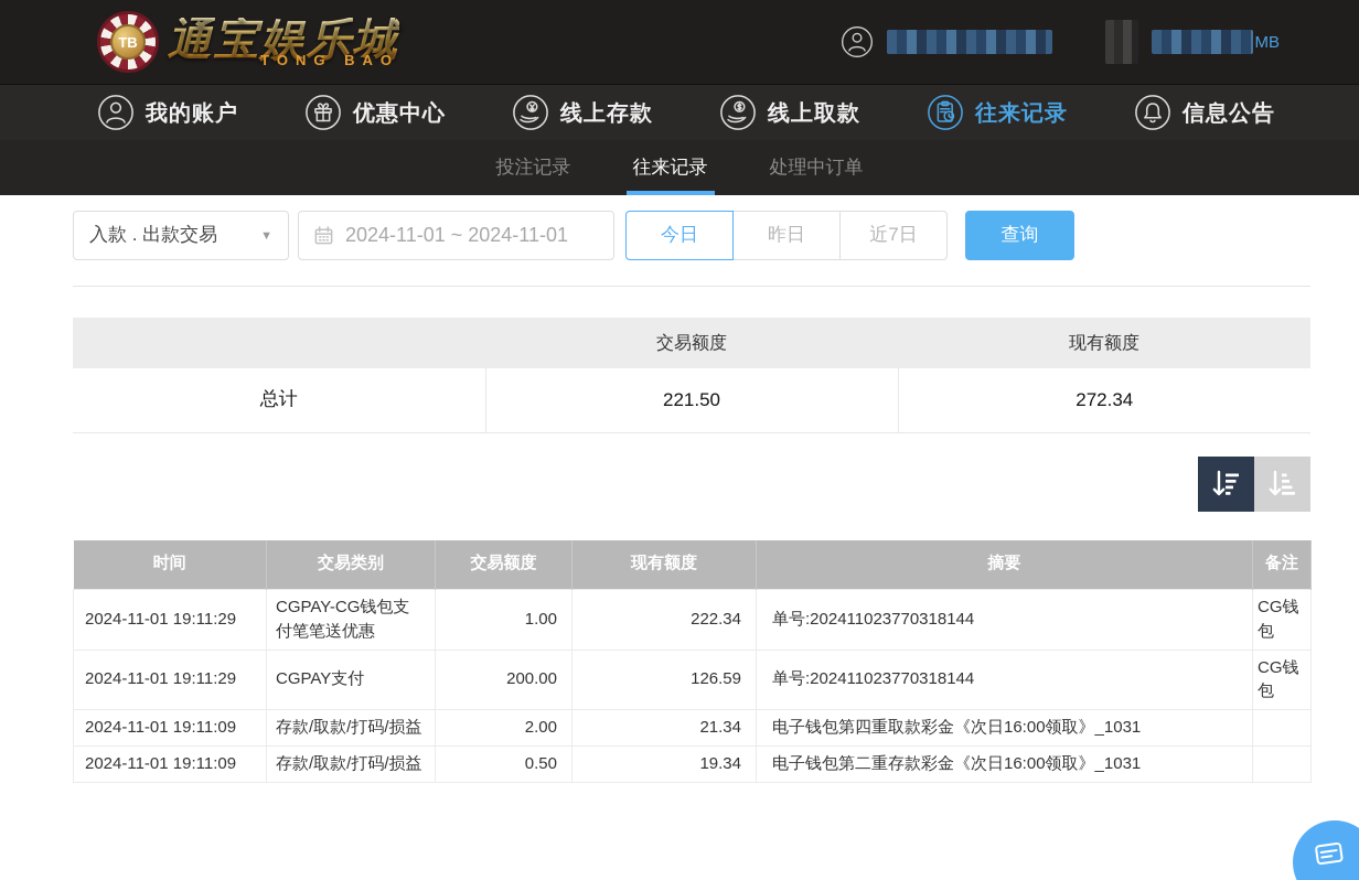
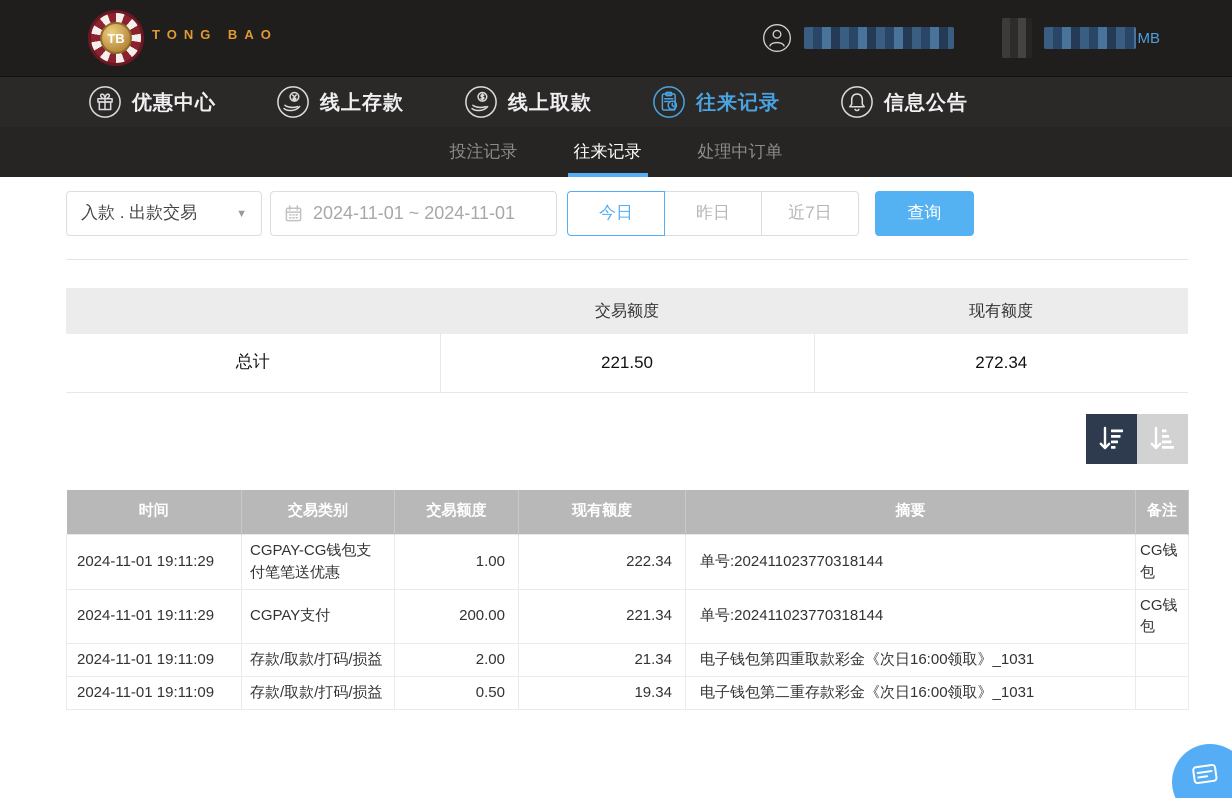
  TB
- 通宝娱乐城
  TONG BAO
  MB
- 我的账户
  优惠中心
  线上存款
  线上取款
  往来记录
  信息公告
  投注记录
  往来记录
  处理中订单
  入款 . 出款交易
  ▼
  2024-11-01 ~ 2024-11-01
  今日
  昨日
  近7日
  查询
  	交易额度	现有额度
  总计	221.50	272.34
  时间	交易类别	交易额度	现有额度	摘要	备注
  2024-11-01 19:11:29	CGPAY-CG钱包支付笔笔送优惠	1.00	222.34	单号:202411023770318144	CG钱包
- 2024-11-01 19:11:29	CGPAY支付	200.00	126.59	单号:202411023770318144	CG钱包
+ 2024-11-01 19:11:29	CGPAY支付	200.00	221.34	单号:202411023770318144	CG钱包
  2024-11-01 19:11:09	存款/取款/打码/损益	2.00	21.34	电子钱包第四重取款彩金《次日16:00领取》_1031
  2024-11-01 19:11:09	存款/取款/打码/损益	0.50	19.34	电子钱包第二重存款彩金《次日16:00领取》_1031
